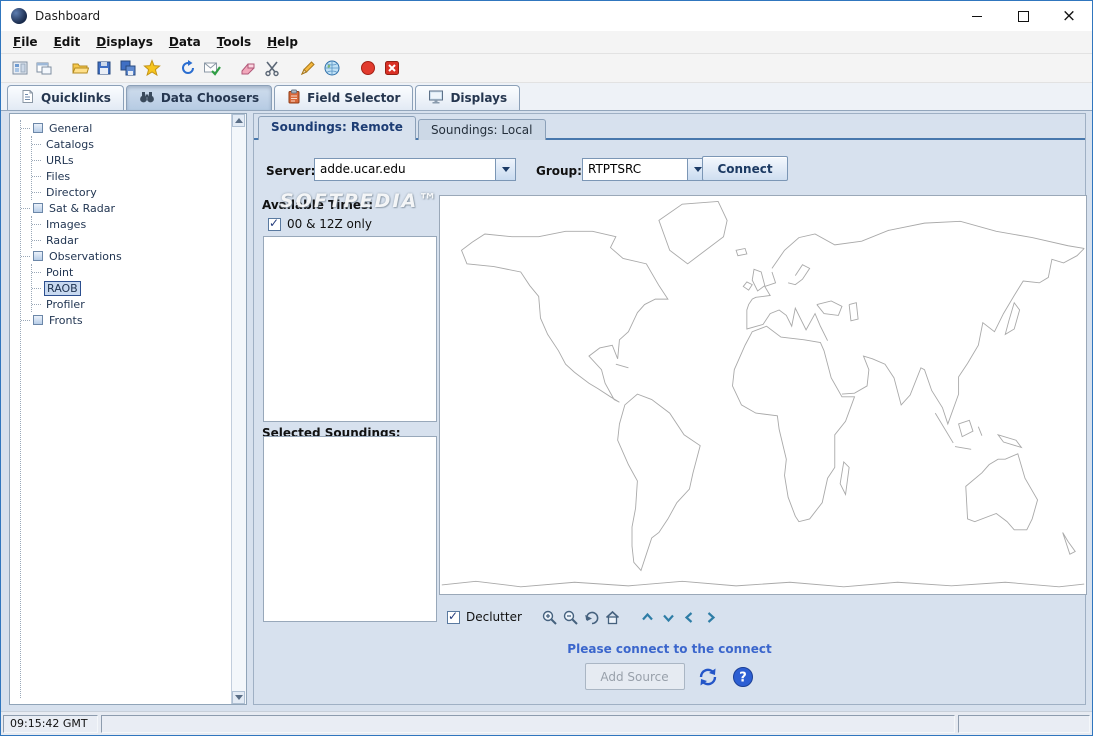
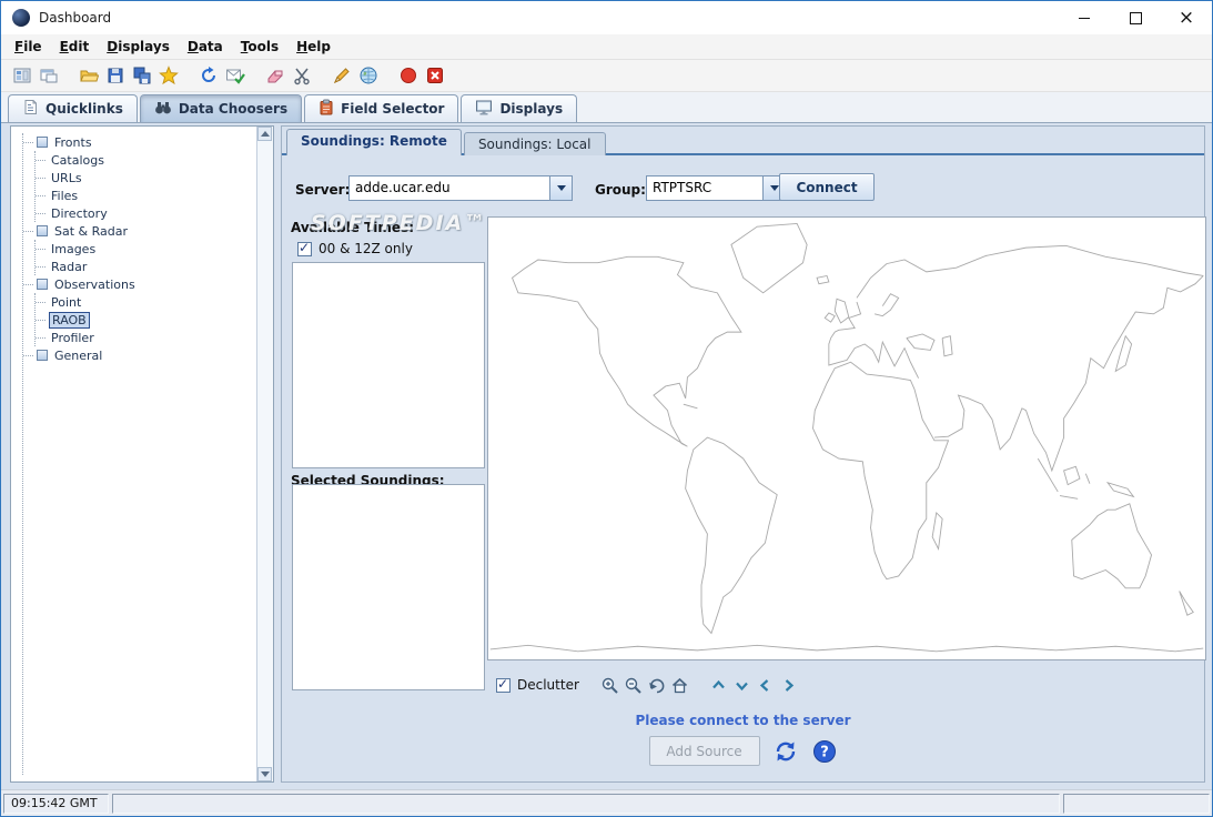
  Dashboard
  ×
  File
  Edit
  Displays
  Data
  Tools
  Help
  Quicklinks
  Data Choosers
  Field Selector
  Displays
- General
+ Fronts
  Catalogs
  URLs
  Files
  Directory
  Sat & Radar
  Images
  Radar
  Observations
  Point
  RAOB
  Profiler
- Fronts
+ General
  Soundings: Remote
  Soundings: Local
  Server:
  adde.ucar.edu
  Group:
  RTPTSRC
  Connect
  Available Times:
  SOFTPEDIA™
  00 & 12Z only
  Selected Soundings:
  Declutter
- Please connect to the connect
+ Please connect to the server
  Add Source
  ?
  09:15:42 GMT
